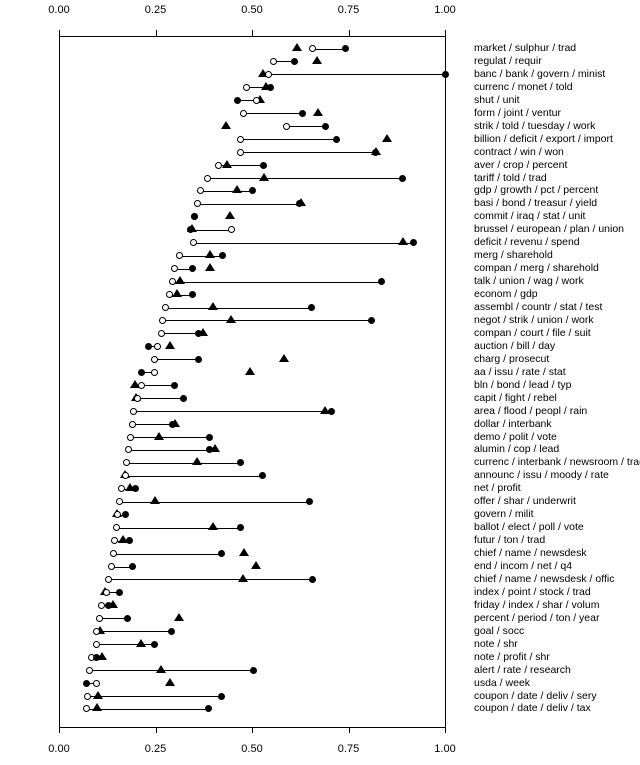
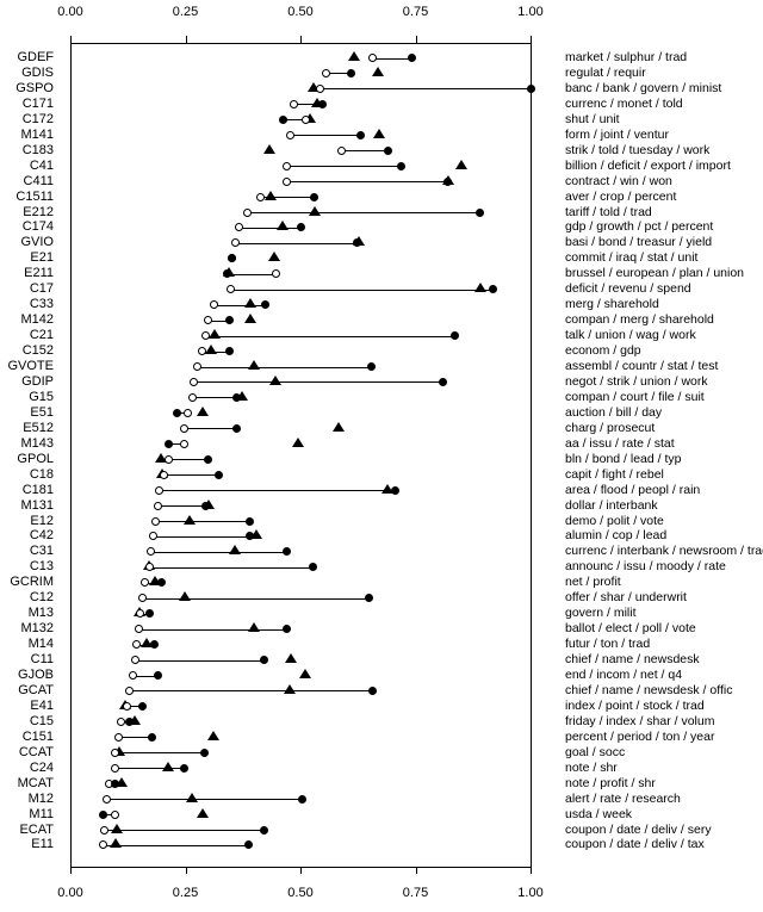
  0.00
  0.25
  0.50
  0.75
  1.00
  0.00
  0.25
  0.50
  0.75
  1.00
+ GDEF
+ GDIS
+ GSPO
+ C171
+ C172
+ M141
+ C183
+ C41
+ C411
+ C1511
+ E212
+ C174
+ GVIO
+ E21
+ E211
+ C17
+ C33
+ M142
+ C21
+ C152
+ GVOTE
+ GDIP
+ G15
+ E51
+ E512
+ M143
+ GPOL
+ C18
+ C181
+ M131
+ E12
+ C42
+ C31
+ C13
+ GCRIM
+ C12
+ M13
+ M132
+ M14
+ C11
+ GJOB
+ GCAT
+ E41
+ C15
+ C151
+ CCAT
+ C24
+ MCAT
+ M12
+ M11
+ ECAT
+ E11
  market / sulphur / trad
  regulat / requir
  banc / bank / govern / minist
  currenc / monet / told
  shut / unit
  form / joint / ventur
  strik / told / tuesday / work
  billion / deficit / export / import
  contract / win / won
  aver / crop / percent
  tariff / told / trad
  gdp / growth / pct / percent
  basi / bond / treasur / yield
  commit / iraq / stat / unit
  brussel / european / plan / union
  deficit / revenu / spend
  merg / sharehold
  compan / merg / sharehold
  talk / union / wag / work
  econom / gdp
  assembl / countr / stat / test
  negot / strik / union / work
  compan / court / file / suit
  auction / bill / day
  charg / prosecut
  aa / issu / rate / stat
  bln / bond / lead / typ
  capit / fight / rebel
  area / flood / peopl / rain
  dollar / interbank
  demo / polit / vote
  alumin / cop / lead
  currenc / interbank / newsroom / tra
  announc / issu / moody / rate
  net / profit
  offer / shar / underwrit
  govern / milit
  ballot / elect / poll / vote
  futur / ton / trad
  chief / name / newsdesk
  end / incom / net / q4
  chief / name / newsdesk / offic
  index / point / stock / trad
  friday / index / shar / volum
  percent / period / ton / year
  goal / socc
  note / shr
  note / profit / shr
  alert / rate / research
  usda / week
  coupon / date / deliv / sery
  coupon / date / deliv / tax
